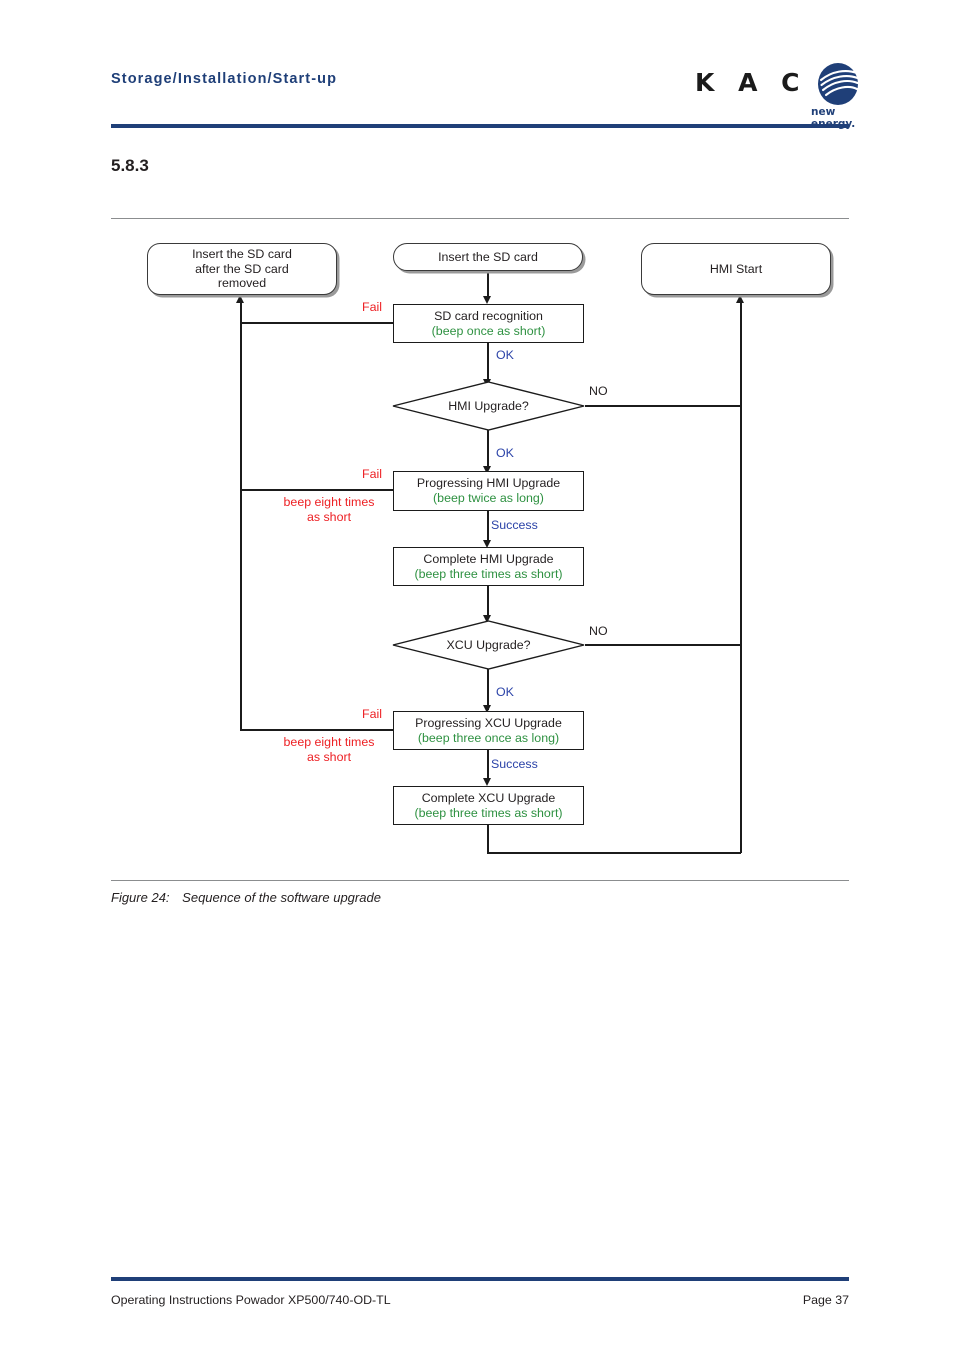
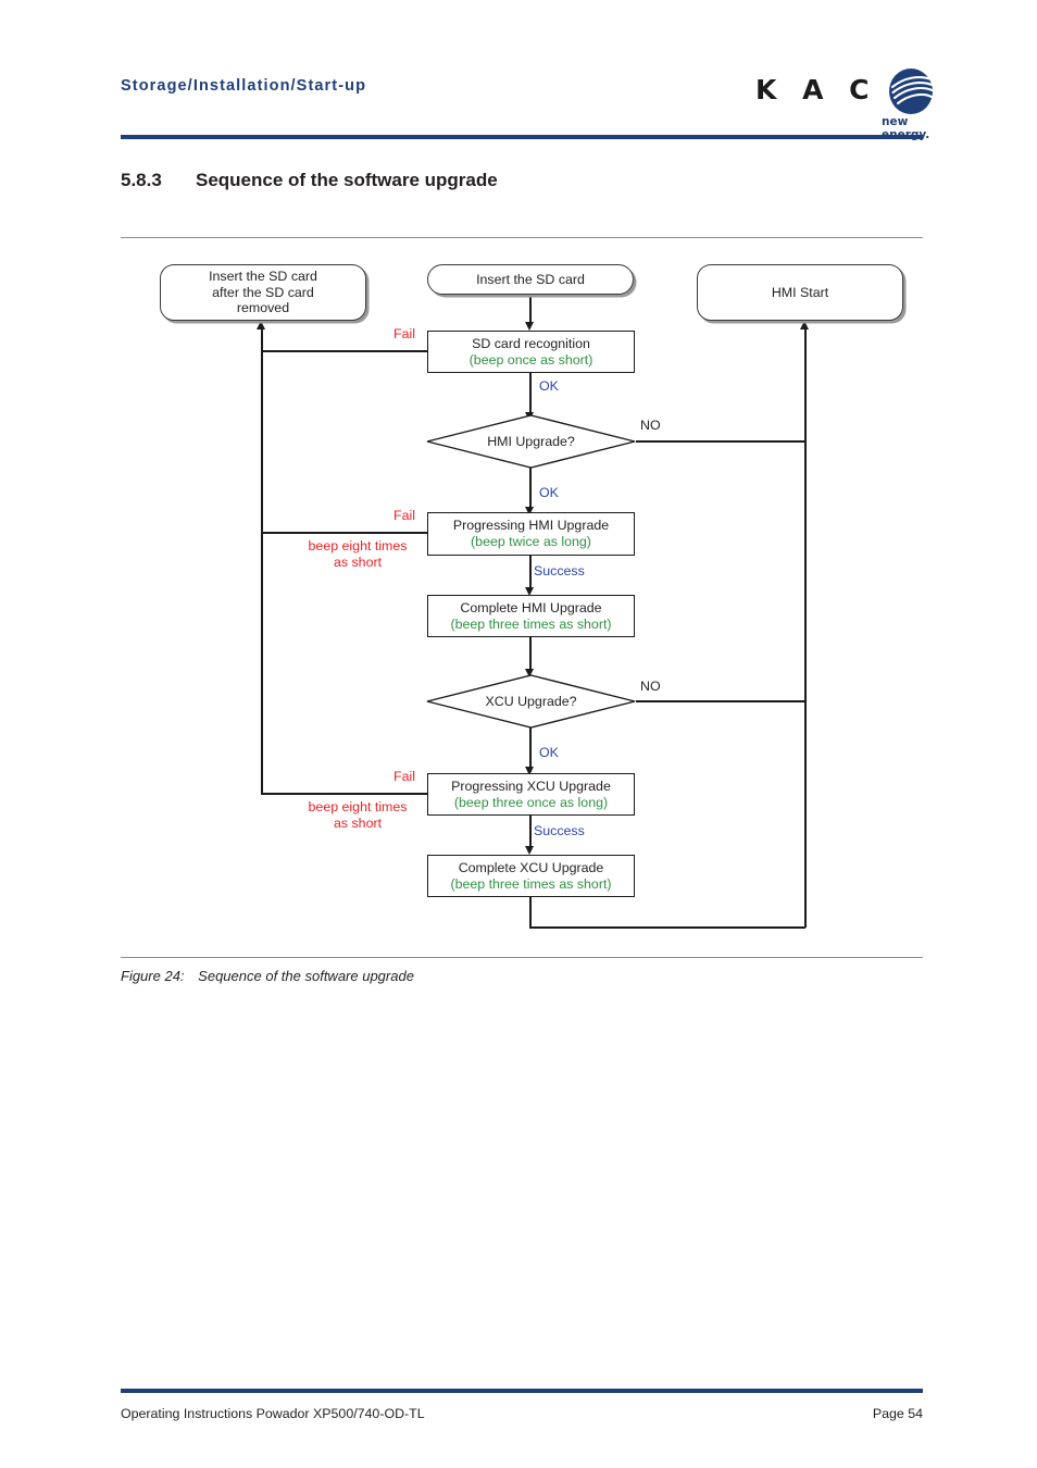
  Storage/Installation/Start-up
  K A C
  new energy.
  5.8.3
+ Sequence of the software upgrade
  Insert the SD card
  after the SD card
  removed
  Insert the SD card
  HMI Start
  SD card recognition
  (beep once as short)
  HMI Upgrade?
  Progressing HMI Upgrade
  (beep twice as long)
  Complete HMI Upgrade
  (beep three times as short)
  XCU Upgrade?
  Progressing XCU Upgrade
  (beep three once as long)
  Complete XCU Upgrade
  (beep three times as short)
  Fail
  OK
  NO
  Fail
  OK
  beep eight times
  as short
  Success
  NO
  OK
  Fail
  beep eight times
  as short
  Success
  Figure 24: Sequence of the software upgrade
  Operating Instructions Powador XP500/740-OD-TL
- Page 37
+ Page 54
